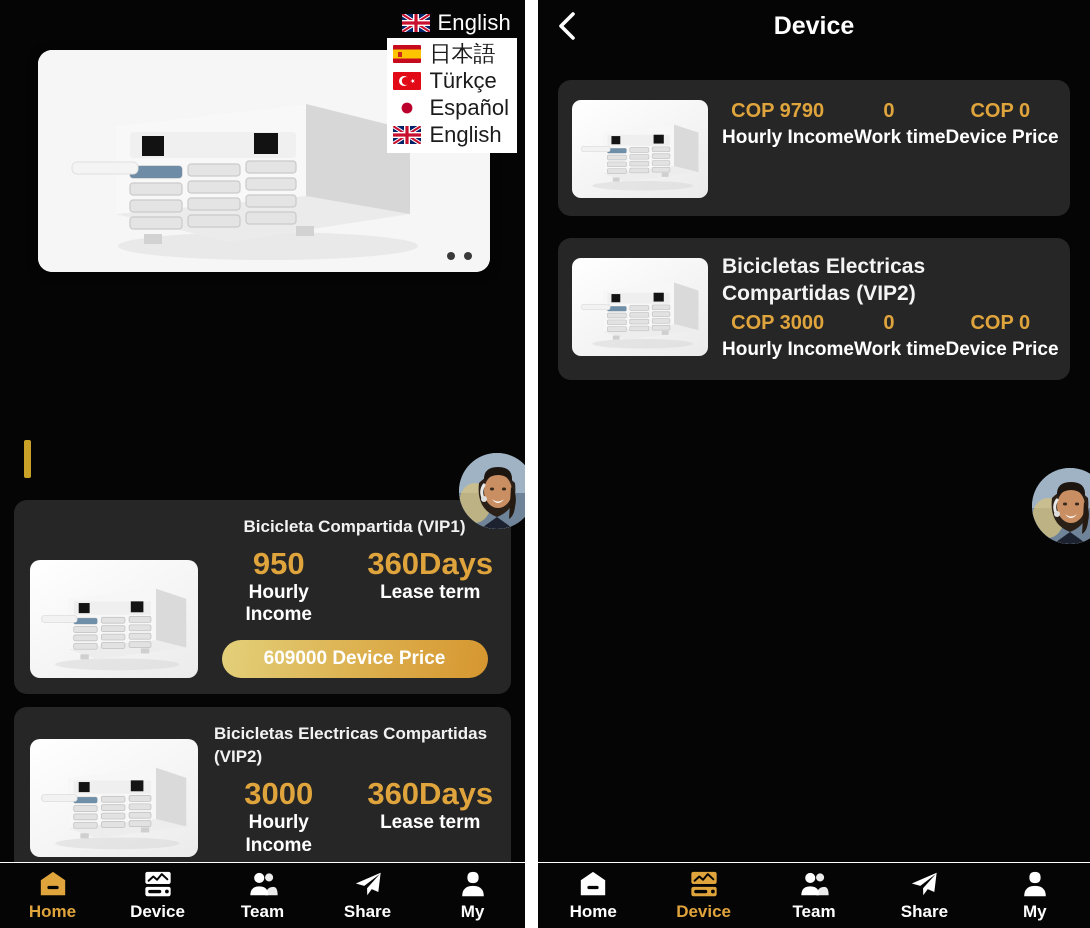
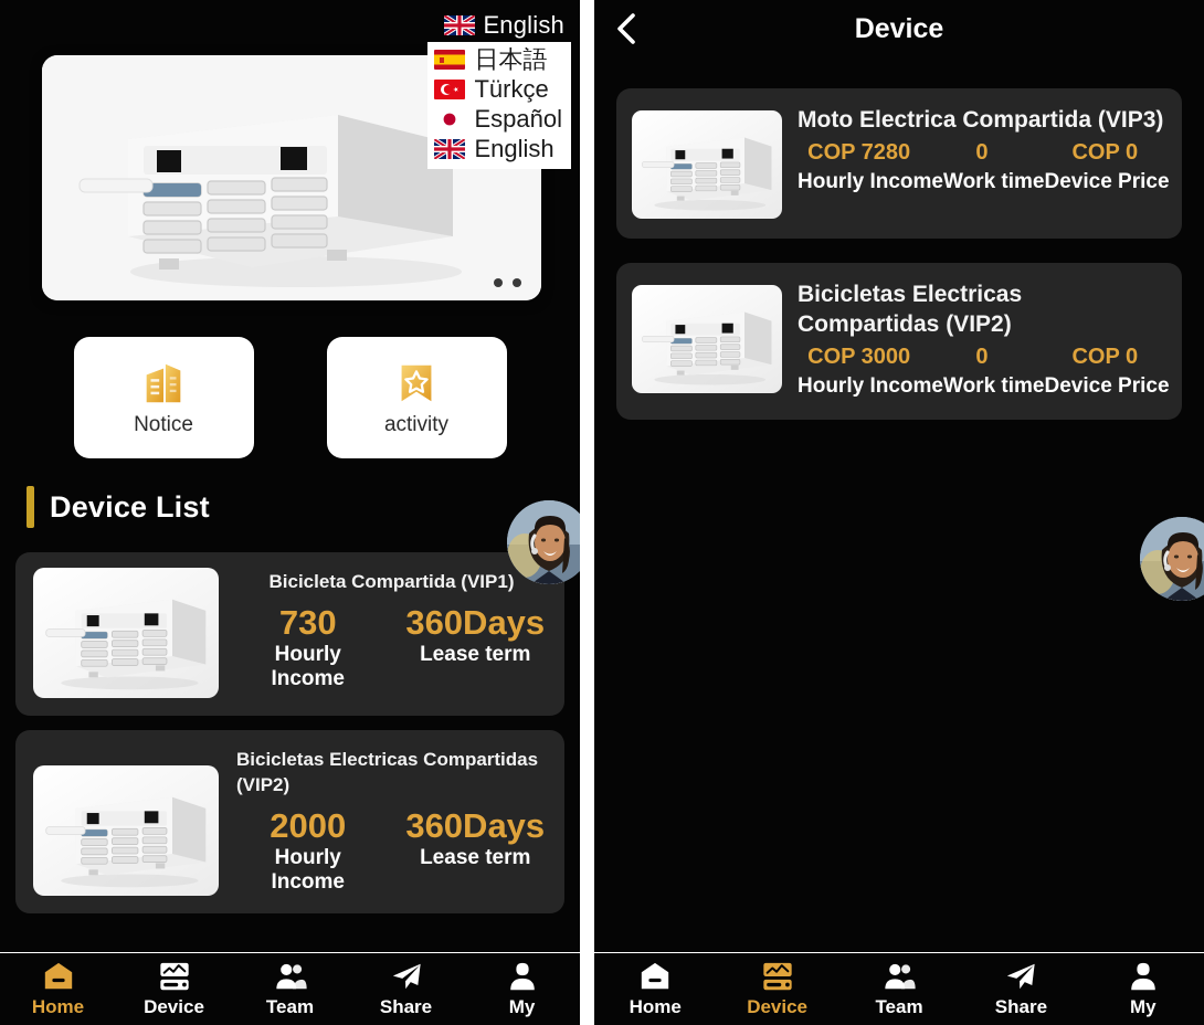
  English
  日本語
  Türkçe
  Español
  English
+ Notice
+ activity
+ Device List
  Bicicleta Compartida (VIP1)
- 950
+ 730
  Hourly Income
  360Days
  Lease term
- 609000 Device Price
  Bicicletas Electricas Compartidas (VIP2)
- 3000
+ 2000
  Hourly Income
  360Days
  Lease term
  Home
  Device
  Team
  Share
  My
  Device
+ Moto Electrica Compartida (VIP3)
- COP 9790
+ COP 7280
  0
  COP 0
  Hourly Income
  Work time
  Device Price
  Bicicletas Electricas Compartidas (VIP2)
  COP 3000
  0
  COP 0
  Hourly Income
  Work time
  Device Price
  Home
  Device
  Team
  Share
  My
